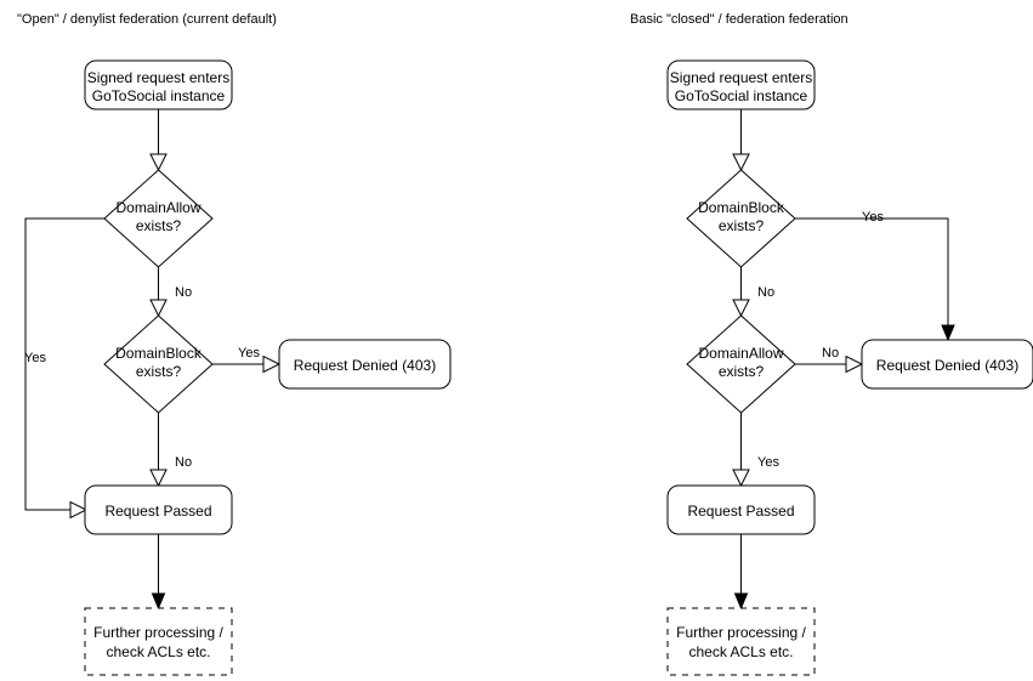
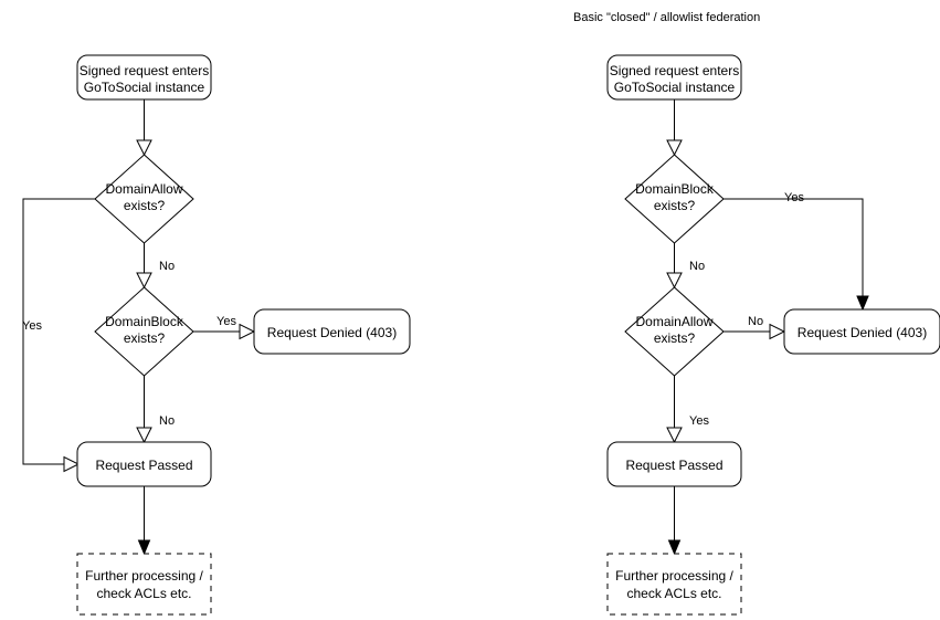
- "Open" / denylist federation (current default)
  Signed request enters
  GoToSocial instance
  DomainAllow
  exists?
  Yes
  No
  DomainBlock
  exists?
  Yes
  Request Denied (403)
  No
  Request Passed
  Further processing /
  check ACLs etc.
- Basic "closed" / federation federation
+ Basic "closed" / allowlist federation
  Signed request enters
  GoToSocial instance
  DomainBlock
  exists?
  Yes
  No
  DomainAllow
  exists?
  No
  Request Denied (403)
  Yes
  Request Passed
  Further processing /
  check ACLs etc.
